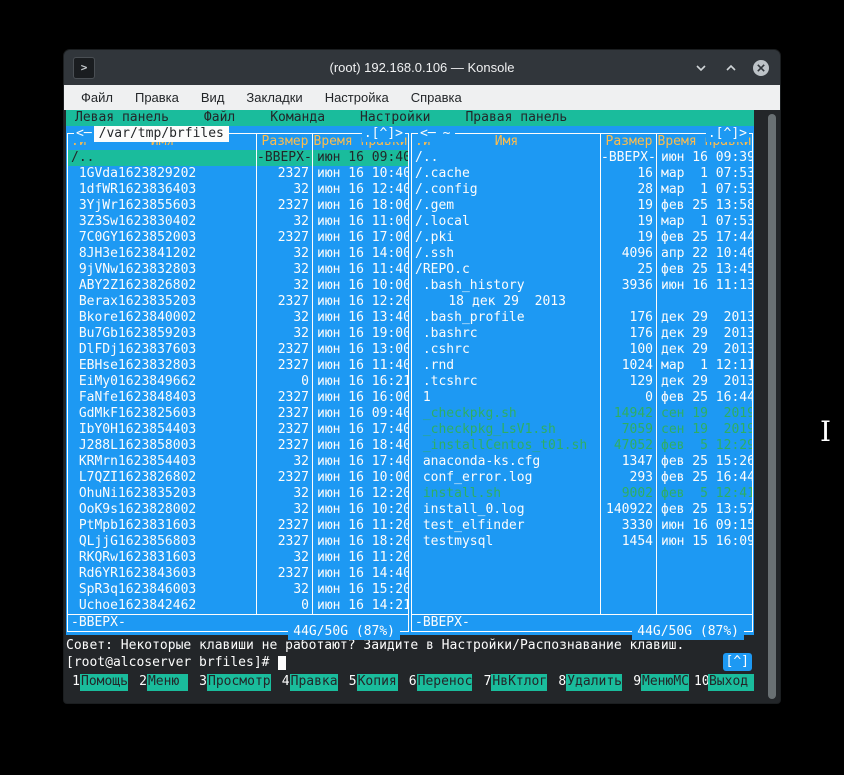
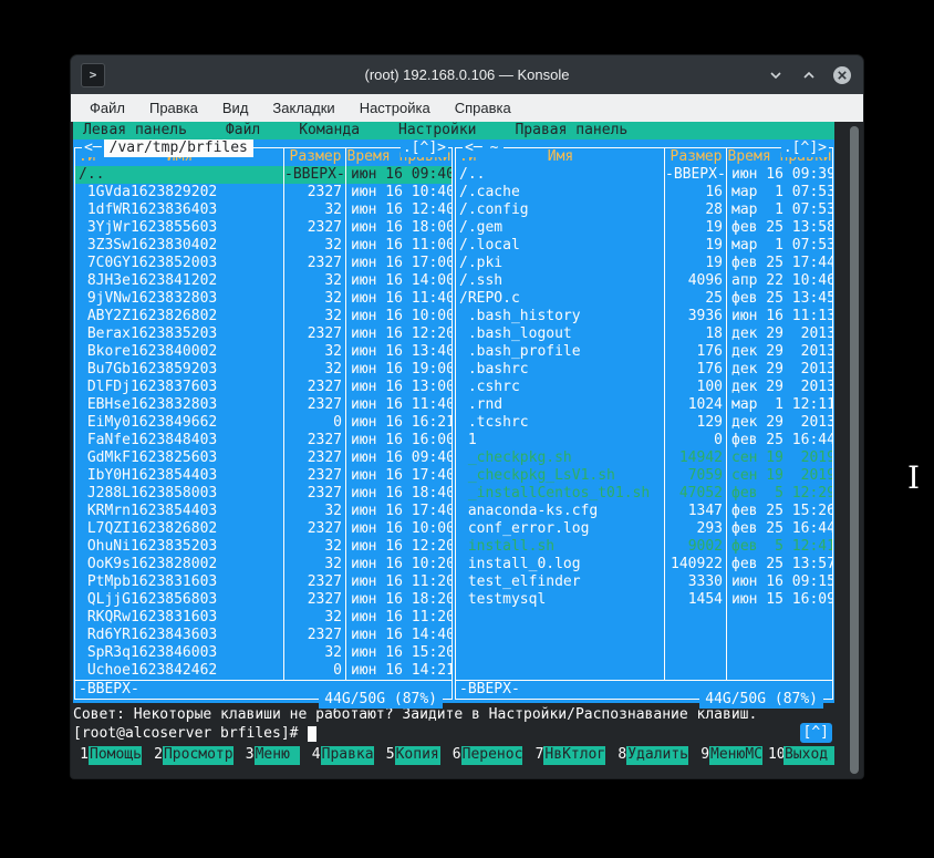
  >
  (root) 192.168.0.106 — Konsole
  Файл
  Правка
  Вид
  Закладки
  Настройка
  Справка
  Левая панель
  Файл
  Команда
  Настройки
  Правая панель
  <─
  /var/tmp/brfiles
  .[^]>
  Размер
  /..
  -ВВЕРХ-
  июн 16 09:40
  1GVda1623829202
  2327
  июн 16 10:40
  1dfWR1623836403
  32
  июн 16 12:40
  3YjWr1623855603
  2327
  июн 16 18:00
  3Z3Sw1623830402
  32
  июн 16 11:00
  7C0GY1623852003
  2327
  июн 16 17:00
  8JH3e1623841202
  32
  июн 16 14:00
  9jVNw1623832803
  32
  июн 16 11:40
  ABY2Z1623826802
  32
  июн 16 10:00
  Berax1623835203
  2327
  июн 16 12:20
  Bkore1623840002
  32
  июн 16 13:40
  Bu7Gb1623859203
  32
  июн 16 19:00
  DlFDj1623837603
  2327
  июн 16 13:00
  EBHse1623832803
  2327
  июн 16 11:40
  EiMy01623849662
  0
  июн 16 16:21
  FaNfe1623848403
  2327
  июн 16 16:00
  GdMkF1623825603
  2327
  июн 16 09:40
  IbY0H1623854403
  2327
  июн 16 17:40
  J288L1623858003
  2327
  июн 16 18:40
  KRMrn1623854403
  32
  июн 16 17:40
  L7QZI1623826802
  2327
  июн 16 10:00
  OhuNi1623835203
  32
  июн 16 12:20
  OoK9s1623828002
  32
  июн 16 10:20
  PtMpb1623831603
  2327
  июн 16 11:20
  QLjjG1623856803
  2327
  июн 16 18:20
  RKQRw1623831603
  32
  июн 16 11:20
  Rd6YR1623843603
  2327
  июн 16 14:40
  SpR3q1623846003
  32
  июн 16 15:20
  Uchoe1623842462
  0
  июн 16 14:21
  -ВВЕРХ-
  44G/50G (87%)
  <─
  ~
  .[^]>
  Имя
  Размер
  /..
  -ВВЕРХ-
  июн 16 09:39
  /.cache
  16
  мар 1 07:53
  /.config
  28
  мар 1 07:53
  /.gem
  19
  фев 25 13:58
  /.local
  19
  мар 1 07:53
  /.pki
  19
  фев 25 17:44
  /.ssh
  4096
  апр 22 10:46
  /REPO.c
  25
  фев 25 13:45
  .bash_history
  3936
  июн 16 11:13
+ .bash_logout
  18
  дек 29 2013
  .bash_profile
  176
  дек 29 2013
  .bashrc
  176
  дек 29 2013
  .cshrc
  100
  дек 29 2013
  .rnd
  1024
  мар 1 12:11
  .tcshrc
  129
  дек 29 2013
  1
  0
  фев 25 16:44
  _checkpkg.sh
  14942
  сен 19 2019
  _checkpkg_LsV1.sh
  7059
  сен 19 2019
  _installCentos_t01.sh
  47052
  фев 5 12:29
  anaconda-ks.cfg
  1347
  фев 25 15:26
  conf_error.log
  293
  фев 25 16:44
  install.sh
  9002
  фев 5 12:41
  install_0.log
  140922
  фев 25 13:57
  test_elfinder
  3330
  июн 16 09:15
  testmysql
  1454
  июн 15 16:09
  -ВВЕРХ-
  44G/50G (87%)
  Совет: Некоторые клавиши не работают? Зайдите в Настройки/Распознавание клавиш.
  [root@alcoserver brfiles]#
  [^]
  1
  Помощь
  2
- Меню
+ Просмотр
  3
- Просмотр
+ Меню
  4
  Правка
  5
  Копия
  6
  Перенос
  7
  НвКтлог
  8
  Удалить
  9
  МенюМС
  10
  Выход
  I
